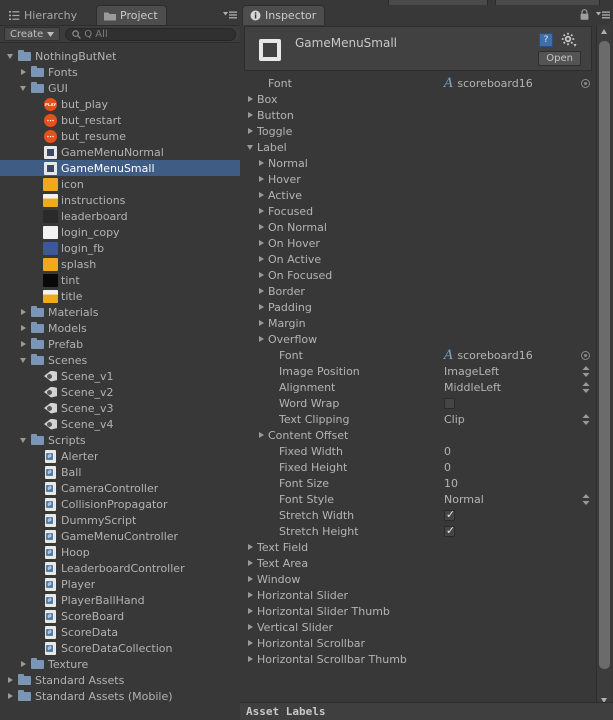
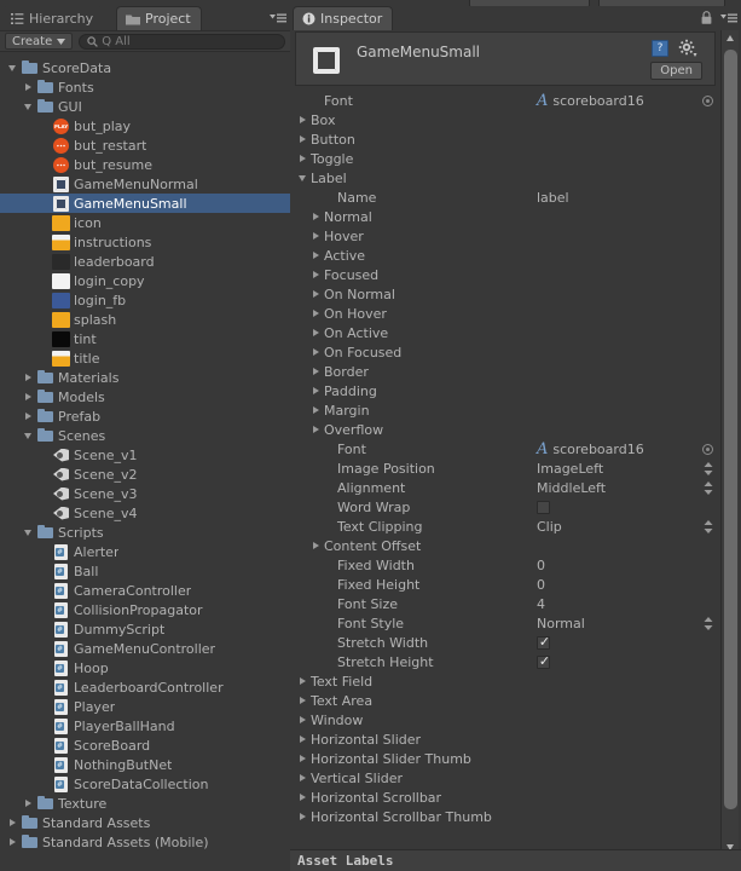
  Hierarchy
  Project
  Create
  Q All
- NothingButNet
+ ScoreData
  Fonts
  GUI
  but_play
  but_restart
  but_resume
  GameMenuNormal
  GameMenuSmall
  icon
  instructions
  leaderboard
  login_copy
  login_fb
  splash
  tint
  title
  Materials
  Models
  Prefab
  Scenes
  Scene_v1
  Scene_v2
  Scene_v3
  Scene_v4
  Scripts
  Alerter
  Ball
  CameraController
  CollisionPropagator
  DummyScript
  GameMenuController
  Hoop
  LeaderboardController
  Player
  PlayerBallHand
  ScoreBoard
- ScoreData
+ NothingButNet
  ScoreDataCollection
  Texture
  Standard Assets
  Standard Assets (Mobile)
  Inspector
  GameMenuSmall
  ?
  Open
  Font
  A
  scoreboard16
  Box
  Button
  Toggle
  Label
+ Name
+ label
  Normal
  Hover
  Active
  Focused
  On Normal
  On Hover
  On Active
  On Focused
  Border
  Padding
  Margin
  Overflow
  Font
  A
  scoreboard16
  Image Position
  ImageLeft
  Alignment
  MiddleLeft
  Word Wrap
  Text Clipping
  Clip
  Content Offset
  Fixed Width
  0
  Fixed Height
  0
  Font Size
- 10
+ 4
  Font Style
  Normal
  Stretch Width
  Stretch Height
  Text Field
  Text Area
  Window
  Horizontal Slider
  Horizontal Slider Thumb
  Vertical Slider
  Horizontal Scrollbar
  Horizontal Scrollbar Thumb
  Asset Labels
